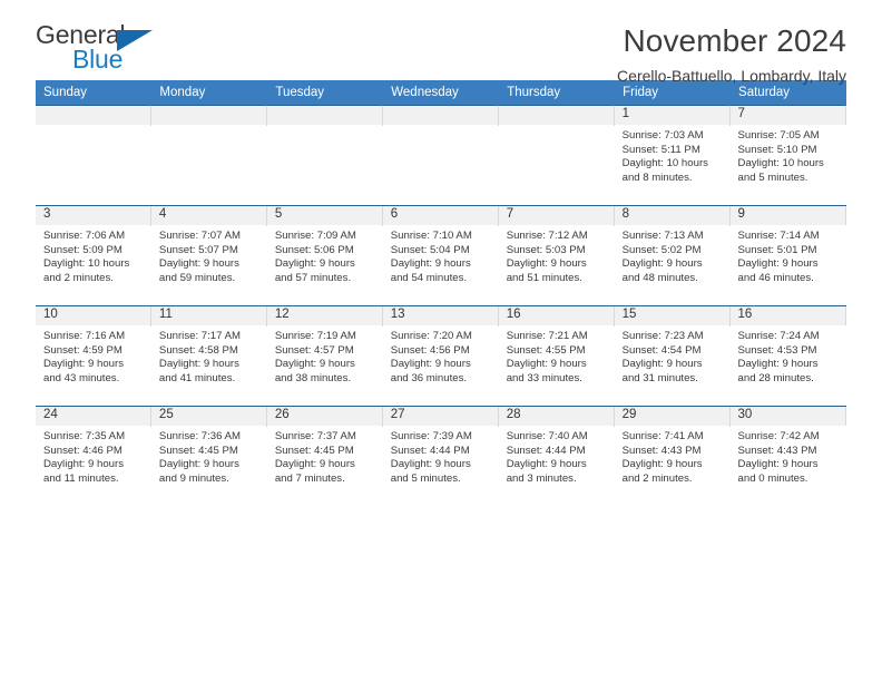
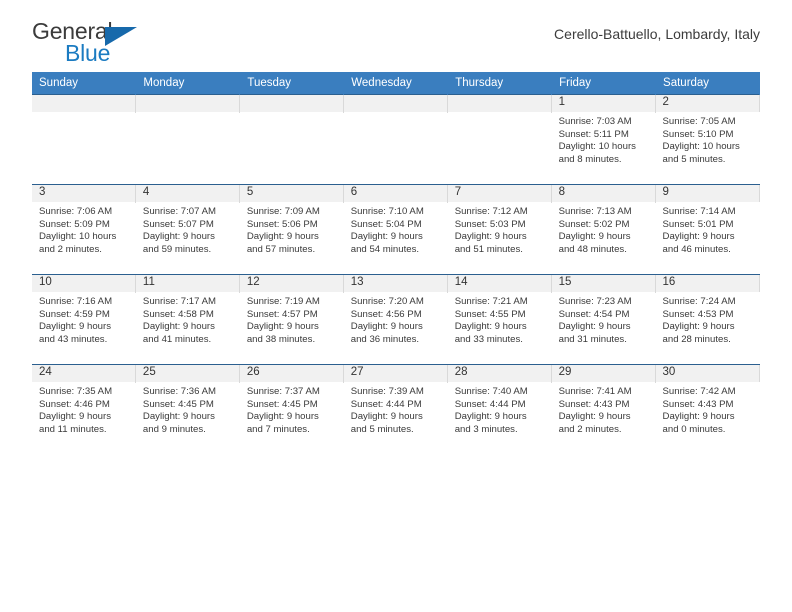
  General
  Blue
- November 2024
  Cerello-Battuello, Lombardy, Italy
  Sunday	Monday	Tuesday	Wednesday	Thursday	Friday	Saturday
- 					1Sunrise: 7:03 AMSunset: 5:11 PMDaylight: 10 hoursand 8 minutes.	7Sunrise: 7:05 AMSunset: 5:10 PMDaylight: 10 hoursand 5 minutes.
+ 					1Sunrise: 7:03 AMSunset: 5:11 PMDaylight: 10 hoursand 8 minutes.	2Sunrise: 7:05 AMSunset: 5:10 PMDaylight: 10 hoursand 5 minutes.
  3Sunrise: 7:06 AMSunset: 5:09 PMDaylight: 10 hoursand 2 minutes.	4Sunrise: 7:07 AMSunset: 5:07 PMDaylight: 9 hoursand 59 minutes.	5Sunrise: 7:09 AMSunset: 5:06 PMDaylight: 9 hoursand 57 minutes.	6Sunrise: 7:10 AMSunset: 5:04 PMDaylight: 9 hoursand 54 minutes.	7Sunrise: 7:12 AMSunset: 5:03 PMDaylight: 9 hoursand 51 minutes.	8Sunrise: 7:13 AMSunset: 5:02 PMDaylight: 9 hoursand 48 minutes.	9Sunrise: 7:14 AMSunset: 5:01 PMDaylight: 9 hoursand 46 minutes.
- 10Sunrise: 7:16 AMSunset: 4:59 PMDaylight: 9 hoursand 43 minutes.	11Sunrise: 7:17 AMSunset: 4:58 PMDaylight: 9 hoursand 41 minutes.	12Sunrise: 7:19 AMSunset: 4:57 PMDaylight: 9 hoursand 38 minutes.	13Sunrise: 7:20 AMSunset: 4:56 PMDaylight: 9 hoursand 36 minutes.	16Sunrise: 7:21 AMSunset: 4:55 PMDaylight: 9 hoursand 33 minutes.	15Sunrise: 7:23 AMSunset: 4:54 PMDaylight: 9 hoursand 31 minutes.	16Sunrise: 7:24 AMSunset: 4:53 PMDaylight: 9 hoursand 28 minutes.
+ 10Sunrise: 7:16 AMSunset: 4:59 PMDaylight: 9 hoursand 43 minutes.	11Sunrise: 7:17 AMSunset: 4:58 PMDaylight: 9 hoursand 41 minutes.	12Sunrise: 7:19 AMSunset: 4:57 PMDaylight: 9 hoursand 38 minutes.	13Sunrise: 7:20 AMSunset: 4:56 PMDaylight: 9 hoursand 36 minutes.	14Sunrise: 7:21 AMSunset: 4:55 PMDaylight: 9 hoursand 33 minutes.	15Sunrise: 7:23 AMSunset: 4:54 PMDaylight: 9 hoursand 31 minutes.	16Sunrise: 7:24 AMSunset: 4:53 PMDaylight: 9 hoursand 28 minutes.
  24Sunrise: 7:35 AMSunset: 4:46 PMDaylight: 9 hoursand 11 minutes.	25Sunrise: 7:36 AMSunset: 4:45 PMDaylight: 9 hoursand 9 minutes.	26Sunrise: 7:37 AMSunset: 4:45 PMDaylight: 9 hoursand 7 minutes.	27Sunrise: 7:39 AMSunset: 4:44 PMDaylight: 9 hoursand 5 minutes.	28Sunrise: 7:40 AMSunset: 4:44 PMDaylight: 9 hoursand 3 minutes.	29Sunrise: 7:41 AMSunset: 4:43 PMDaylight: 9 hoursand 2 minutes.	30Sunrise: 7:42 AMSunset: 4:43 PMDaylight: 9 hoursand 0 minutes.
